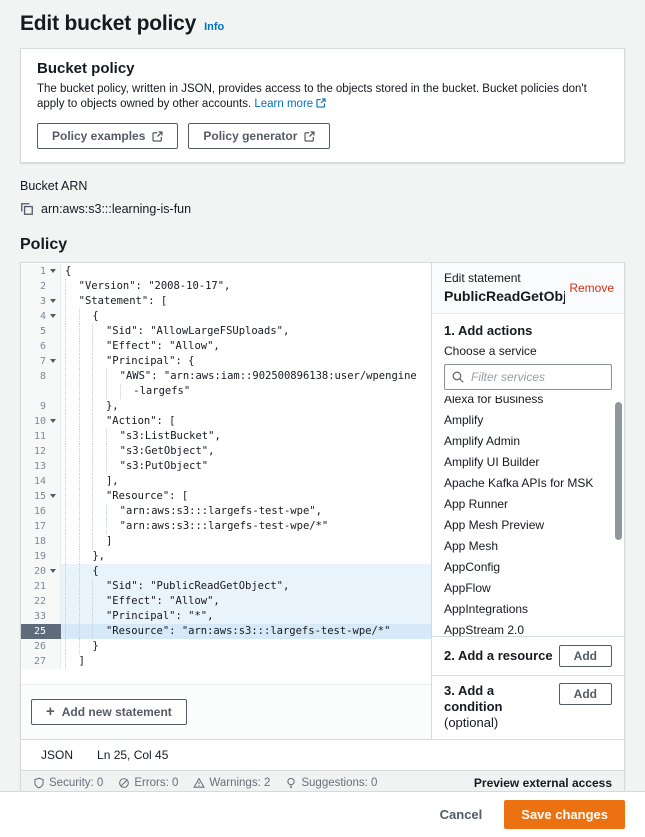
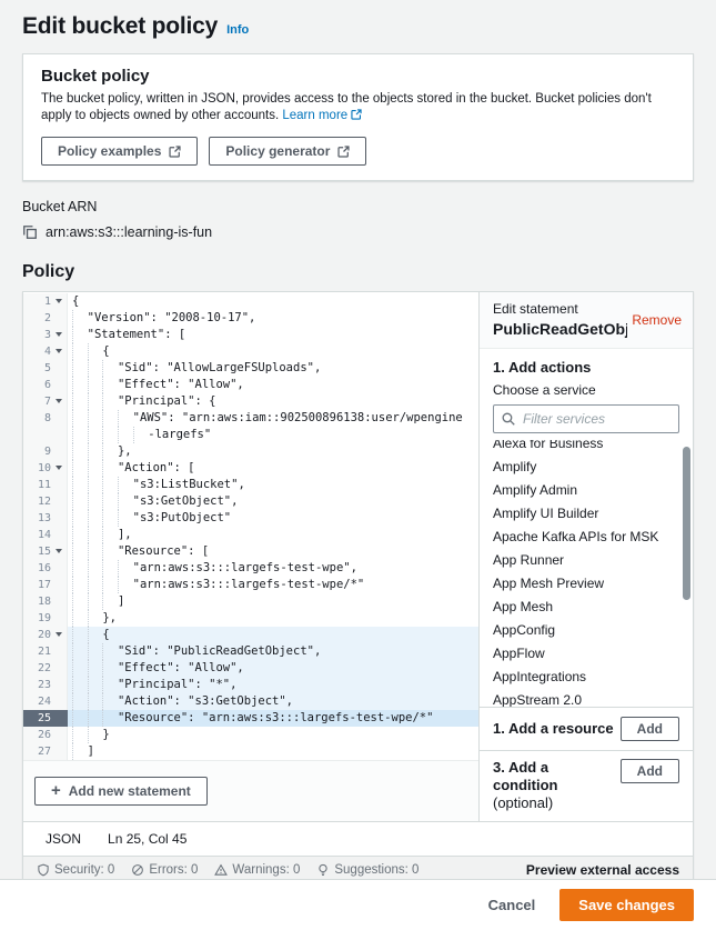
  Edit bucket policy
  Info
  Bucket policy
  The bucket policy, written in JSON, provides access to the objects stored in the bucket. Bucket policies don't apply to objects owned by other accounts. Learn more
  Policy examples
  Policy generator
  Bucket ARN
  arn:aws:s3:::learning-is-fun
  Policy
  1
  {
  2
  "Version": "2008-10-17",
  3
  "Statement": [
  4
  {
  5
  "Sid": "AllowLargeFSUploads",
  6
  "Effect": "Allow",
  7
  "Principal": {
  8
  "AWS": "arn:aws:iam::902500896138:user/wpengine
  -largefs"
  9
  },
  10
  "Action": [
  11
  "s3:ListBucket",
  12
  "s3:GetObject",
  13
  "s3:PutObject"
  14
  ],
  15
  "Resource": [
  16
  "arn:aws:s3:::largefs-test-wpe",
  17
  "arn:aws:s3:::largefs-test-wpe/*"
  18
  ]
  19
  },
  20
  {
  21
  "Sid": "PublicReadGetObject",
  22
  "Effect": "Allow",
- 33
+ 23
  "Principal": "*",
+ 24
+ "Action": "s3:GetObject",
  25
  "Resource": "arn:aws:s3:::largefs-test-wpe/*"
  26
  }
  27
  ]
  +
  Add new statement
  Edit statement
  PublicReadGetObj
  Remove
  1. Add actions
  Choose a service
  Filter services
  Alexa for Business
  Amplify
  Amplify Admin
  Amplify UI Builder
  Apache Kafka APIs for MSK
  App Runner
  App Mesh Preview
  App Mesh
  AppConfig
  AppFlow
  AppIntegrations
  AppStream 2.0
- 2. Add a resource
+ 1. Add a resource
  Add
  3. Add a condition (optional)
  Add
  JSON
  Ln 25, Col 45
  Security: 0
  Errors: 0
- Warnings: 2
+ Warnings: 0
  Suggestions: 0
  Preview external access
  Cancel
  Save changes
